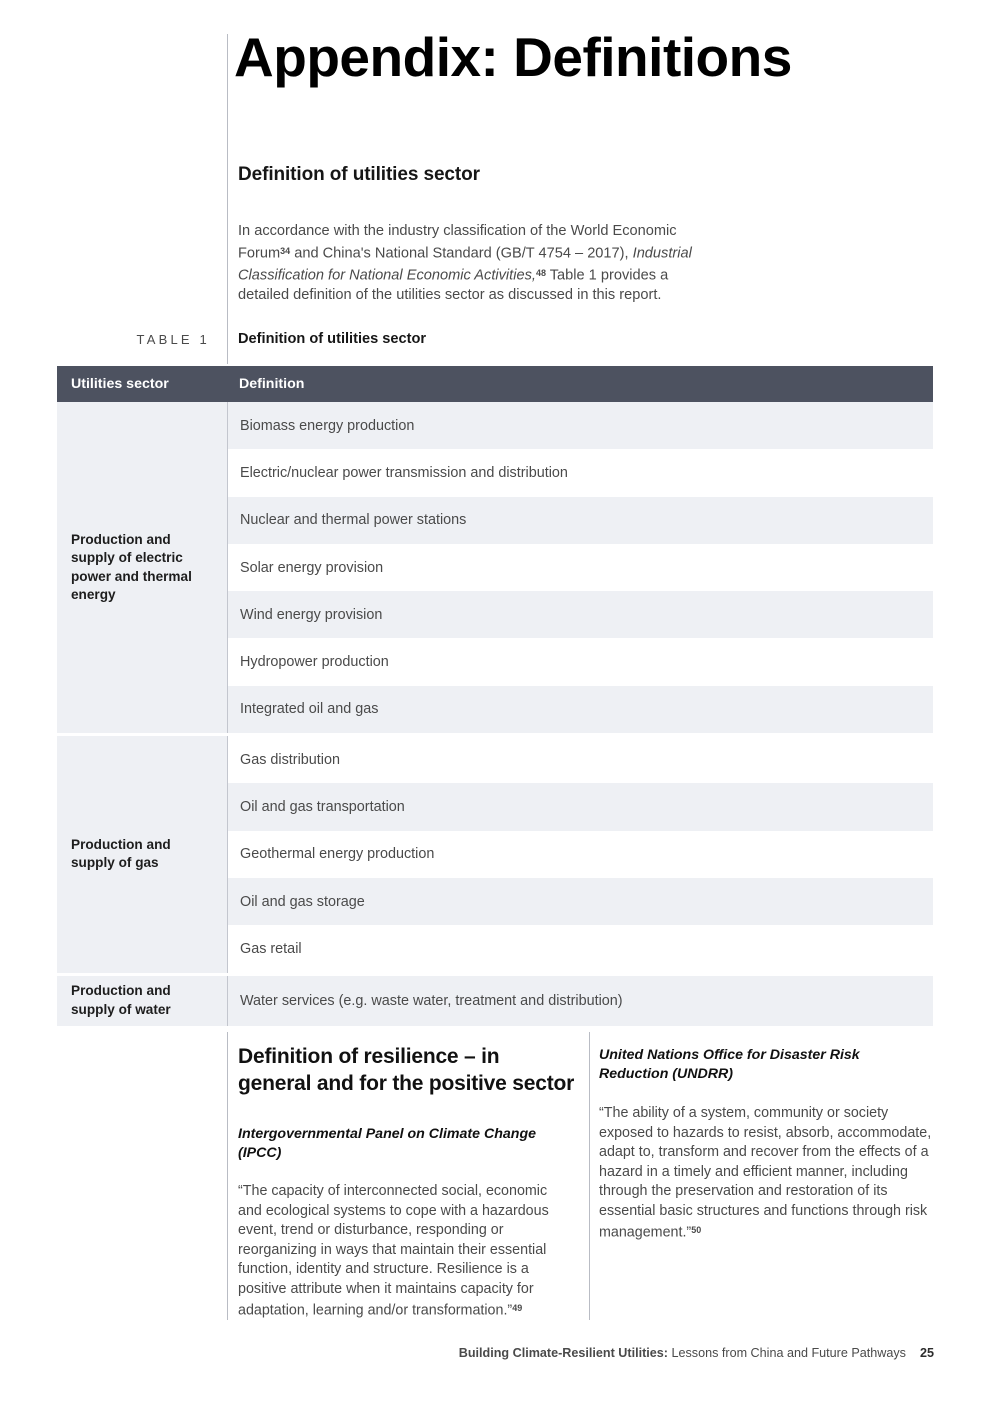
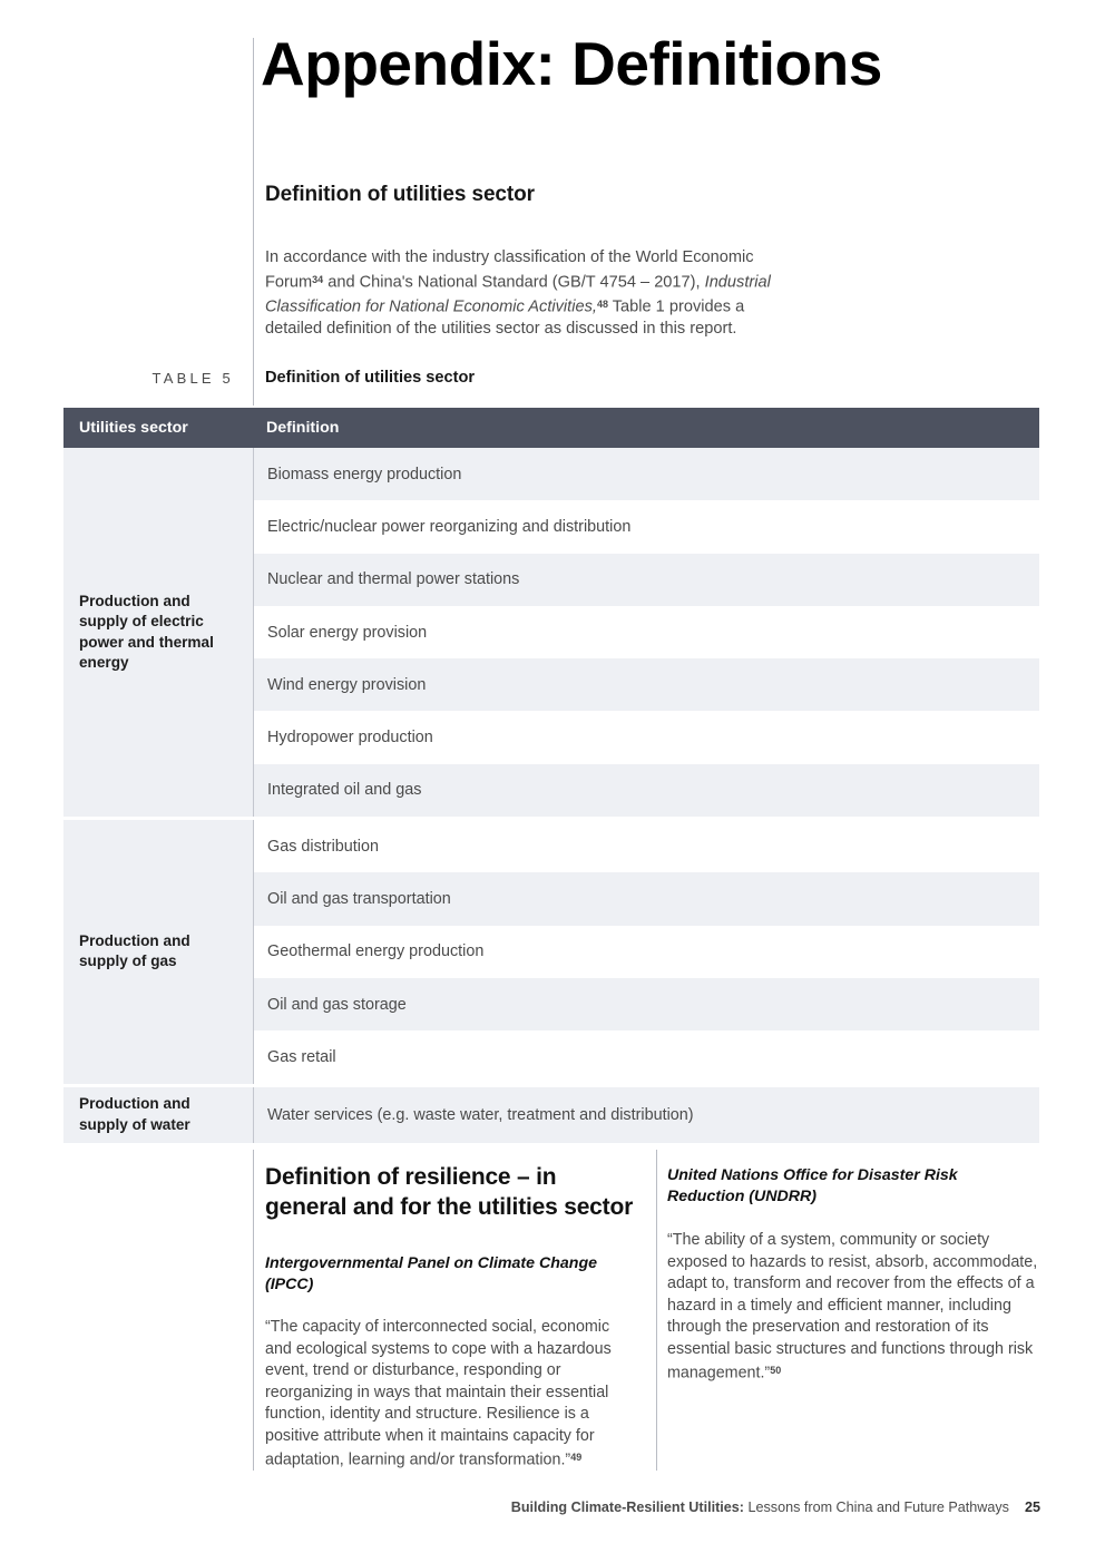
  Appendix: Definitions
  Definition of utilities sector
  In accordance with the industry classification of the World Economic Forum34 and China's National Standard (GB/T 4754 – 2017), Industrial Classification for National Economic Activities,48 Table 1 provides a detailed definition of the utilities sector as discussed in this report.
- TABLE 1
+ TABLE 5
  Definition of utilities sector
  Utilities sector
  Definition
  Production and supply of electric power and thermal energy
  Biomass energy production
- Electric/nuclear power transmission and distribution
+ Electric/nuclear power reorganizing and distribution
  Nuclear and thermal power stations
  Solar energy provision
  Wind energy provision
  Hydropower production
  Integrated oil and gas
  Production and supply of gas
  Gas distribution
  Oil and gas transportation
  Geothermal energy production
  Oil and gas storage
  Gas retail
  Production and supply of water
  Water services (e.g. waste water, treatment and distribution)
- Definition of resilience – in general and for the positive sector
+ Definition of resilience – in general and for the utilities sector
  Intergovernmental Panel on Climate Change (IPCC)
  “The capacity of interconnected social, economic and ecological systems to cope with a hazardous event, trend or disturbance, responding or reorganizing in ways that maintain their essential function, identity and structure. Resilience is a positive attribute when it maintains capacity for adaptation, learning and/or transformation.”49
  United Nations Office for Disaster Risk Reduction (UNDRR)
  “The ability of a system, community or society exposed to hazards to resist, absorb, accommodate, adapt to, transform and recover from the effects of a hazard in a timely and efficient manner, including through the preservation and restoration of its essential basic structures and functions through risk management.”50
  Building Climate-Resilient Utilities: Lessons from China and Future Pathways 25
